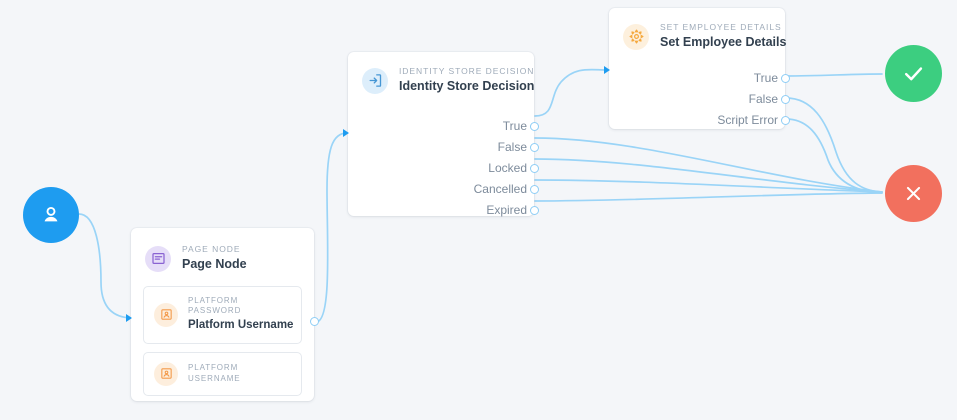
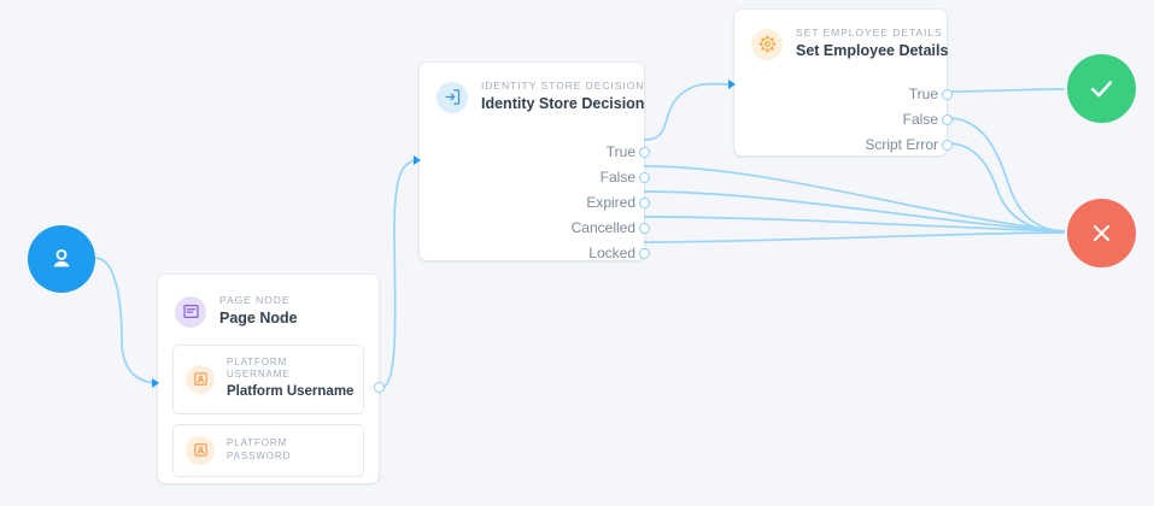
  IDENTITY STORE DECISION
  Identity Store Decision
  True
  False
- Locked
+ Expired
  Cancelled
- Expired
+ Locked
  SET EMPLOYEE DETAILS
  Set Employee Details
  True
  False
  Script Error
  PAGE NODE
  Page Node
- PLATFORM PASSWORD
+ PLATFORM USERNAME
  Platform Username
- PLATFORM USERNAME
+ PLATFORM PASSWORD
